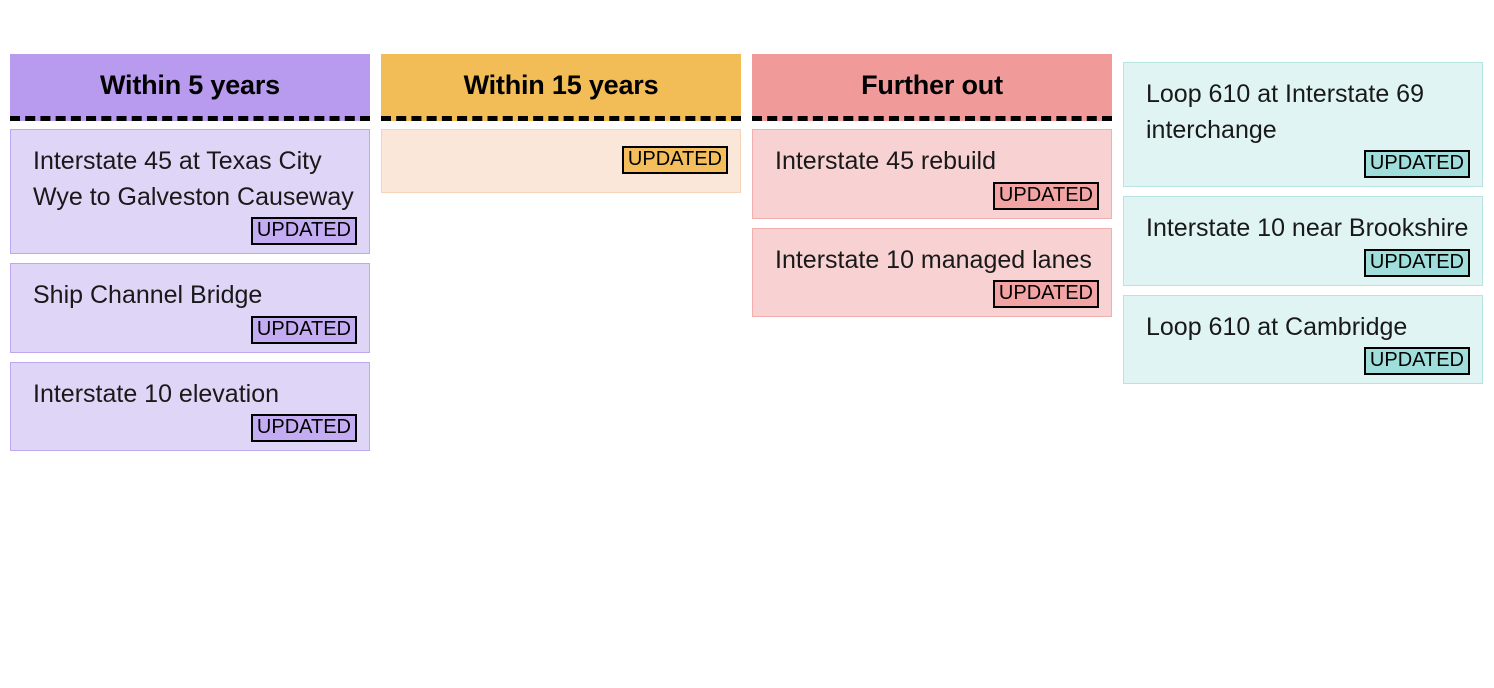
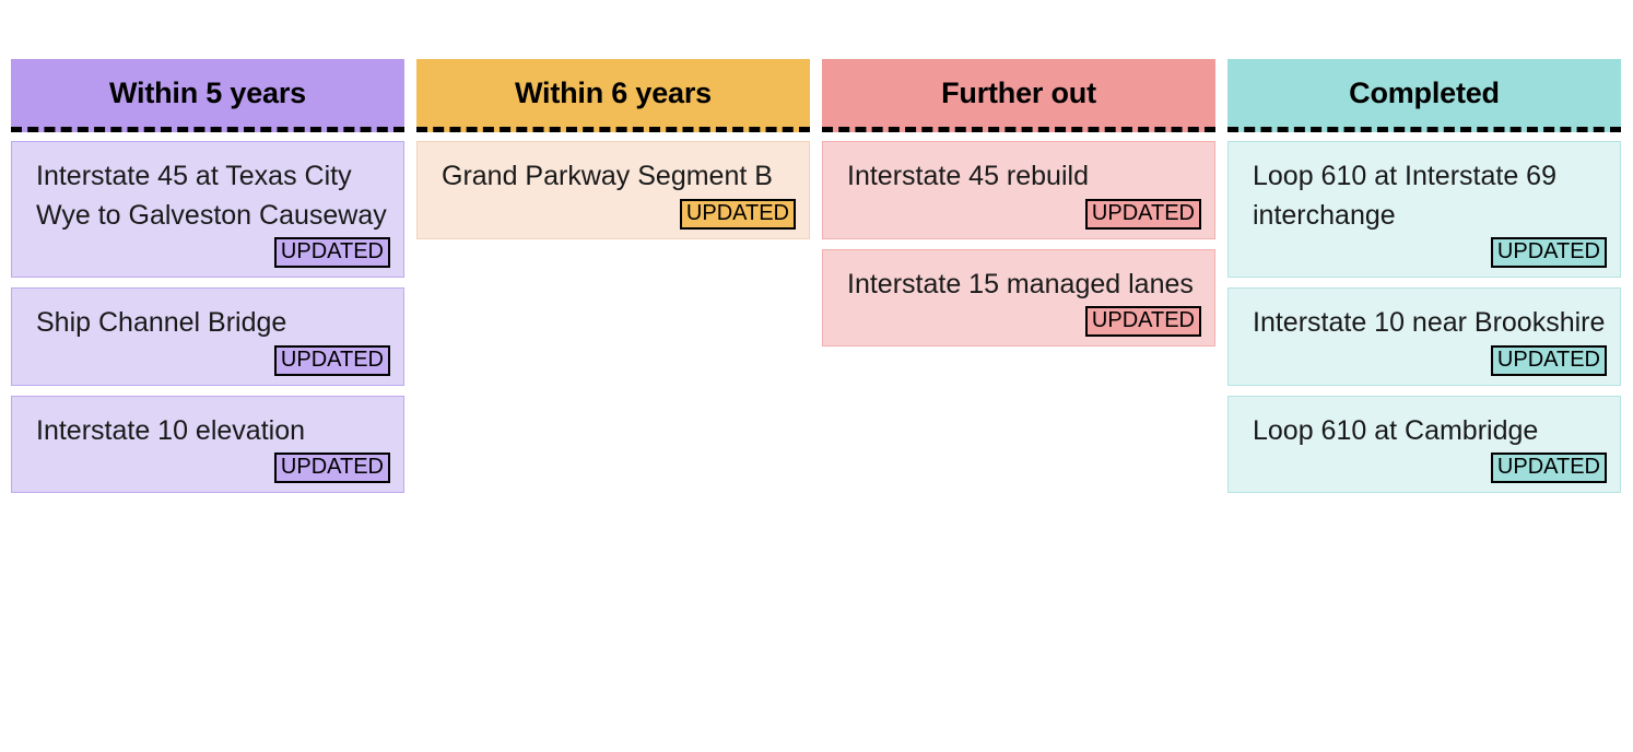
  Within 5 years
  Interstate 45 at Texas City Wye to Galveston Causeway
  UPDATED
  Ship Channel Bridge
  UPDATED
  Interstate 10 elevation
  UPDATED
- Within 15 years
+ Within 6 years
+ Grand Parkway Segment B
  UPDATED
  Further out
  Interstate 45 rebuild
  UPDATED
- Interstate 10 managed lanes
+ Interstate 15 managed lanes
  UPDATED
+ Completed
  Loop 610 at Interstate 69 interchange
  UPDATED
  Interstate 10 near Brookshire
  UPDATED
  Loop 610 at Cambridge
  UPDATED
